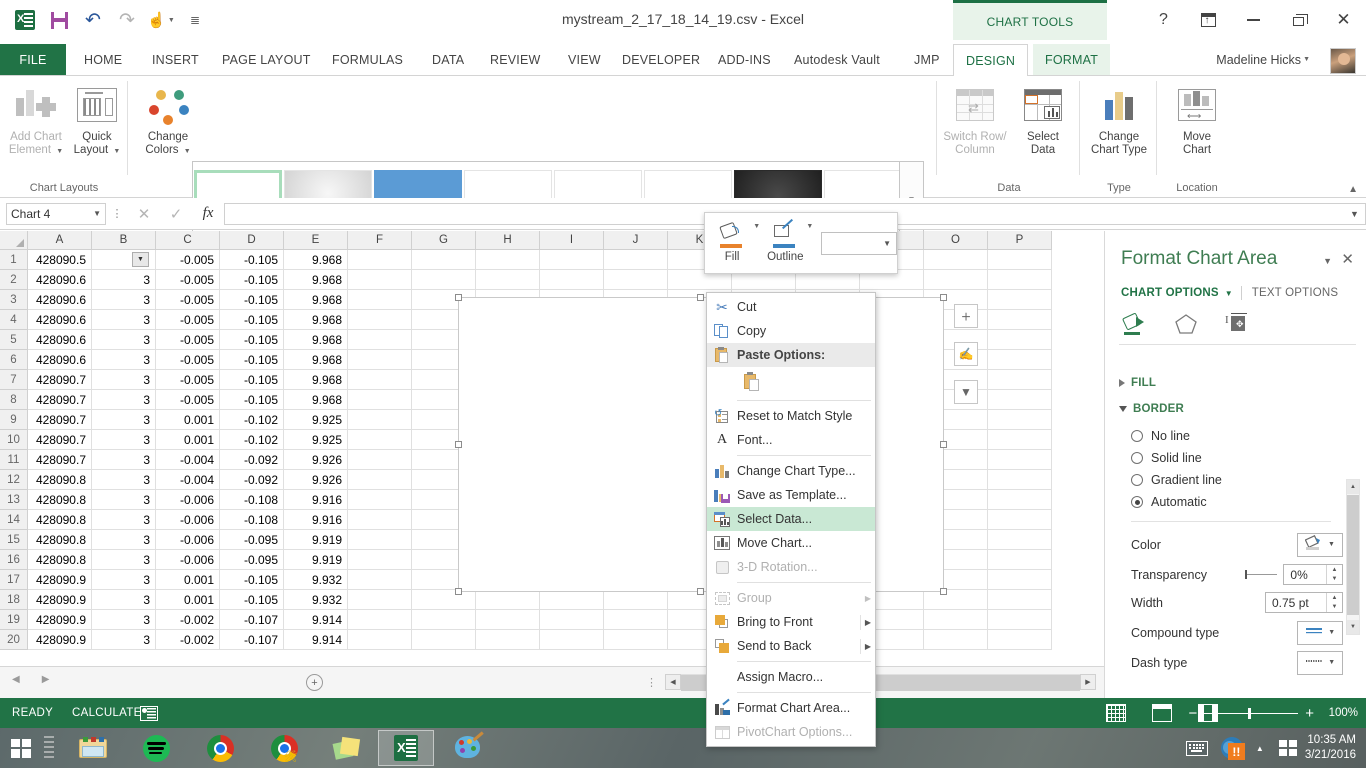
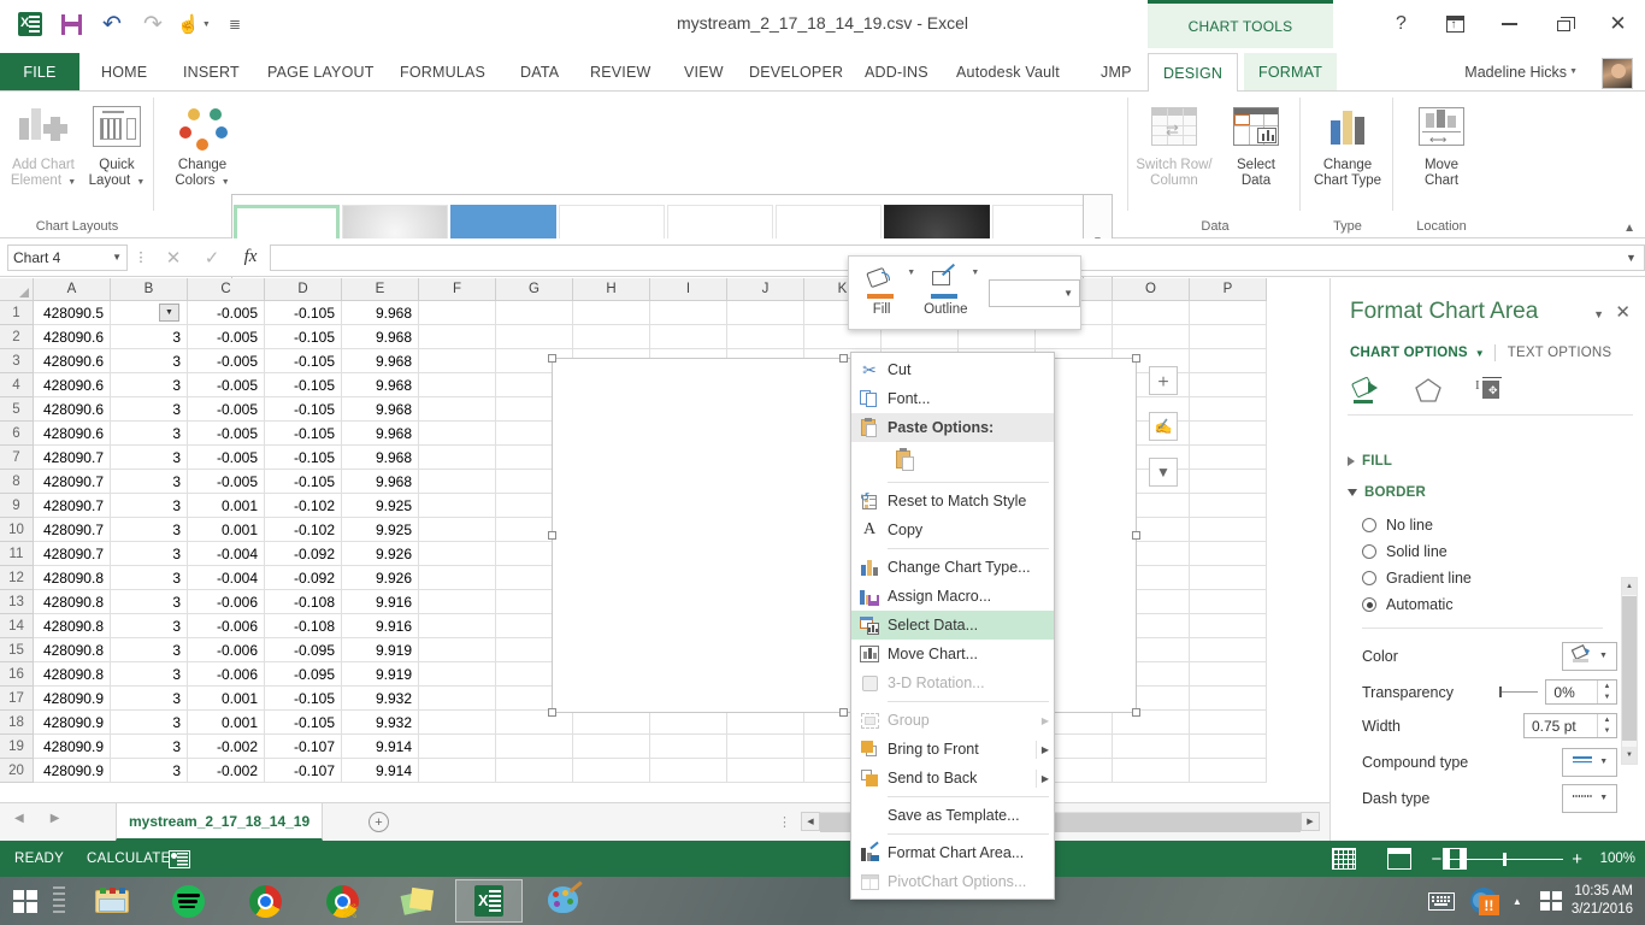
  ↶
  ↷
  ☝
  ≣
  mystream_2_17_18_14_19.csv - Excel
  CHART TOOLS
  ?
  ✕
  FILE
  HOME
  INSERT
  PAGE LAYOUT
  FORMULAS
  DATA
  REVIEW
  VIEW
  DEVELOPER
  ADD-INS
  Autodesk Vault
  JMP
  DESIGN
  FORMAT
  Madeline Hicks
  Add Chart
  Element
  Quick
  Layout
  Chart Layouts
  Change
  Colors
  ⇄
  Switch Row/
  Column
  Select
  Data
  Data
  Change
  Chart Type
  Type
  ⟷
  Move
  Chart
  Location
  ▲
  Chart 4
  ▼
  ⋮
  ✕
  ✓
  fx
  ▼
  A
  B
  C
  D
  E
  F
  G
  H
  I
  J
  K
  O
  P
  1
  2
  3
  4
  5
  6
  7
  8
  9
  10
  11
  12
  13
  14
  15
  16
  17
  18
  19
  20
  428090.5
  -0.005
  -0.105
  9.968
  428090.6
  3
  -0.005
  -0.105
  9.968
  428090.6
  3
  -0.005
  -0.105
  9.968
  428090.6
  3
  -0.005
  -0.105
  9.968
  428090.6
  3
  -0.005
  -0.105
  9.968
  428090.6
  3
  -0.005
  -0.105
  9.968
  428090.7
  3
  -0.005
  -0.105
  9.968
  428090.7
  3
  -0.005
  -0.105
  9.968
  428090.7
  3
  0.001
  -0.102
  9.925
  428090.7
  3
  0.001
  -0.102
  9.925
  428090.7
  3
  -0.004
  -0.092
  9.926
  428090.8
  3
  -0.004
  -0.092
  9.926
  428090.8
  3
  -0.006
  -0.108
  9.916
  428090.8
  3
  -0.006
  -0.108
  9.916
  428090.8
  3
  -0.006
  -0.095
  9.919
  428090.8
  3
  -0.006
  -0.095
  9.919
  428090.9
  3
  0.001
  -0.105
  9.932
  428090.9
  3
  0.001
  -0.105
  9.932
  428090.9
  3
  -0.002
  -0.107
  9.914
  428090.9
  3
  -0.002
  -0.107
  9.914
  ＋
  ✍
  ▼
  Fill
  Outline
  ▼
  ✂
  Cut
- Copy
+ Font...
  Paste Options:
  ↺
  Reset to Match Style
  A
- Font...
+ Copy
  Change Chart Type...
- Save as Template...
+ Assign Macro...
  Select Data...
  Move Chart...
  3-D Rotation...
  Group
  ▶
  Bring to Front
  ▶
  Send to Back
  ▶
- Assign Macro...
+ Save as Template...
  Format Chart Area...
  PivotChart Options...
  Format Chart Area
  ▼
  ✕
  CHART OPTIONS
  ▼
  TEXT OPTIONS
  I
  ✥
  FILL
  BORDER
  No line
  Solid line
  Gradient line
  Automatic
  Color
  Transparency
  0%
  Width
  0.75 pt
  Compound type
  Dash type
  ◀
  ▶
+ mystream_2_17_18_14_19
  +
  ⋮
  READY
  CALCULATE
  −
  +
  100%
  🛠
  X
  !!
  ▲
  10:35 AM
  3/21/2016
